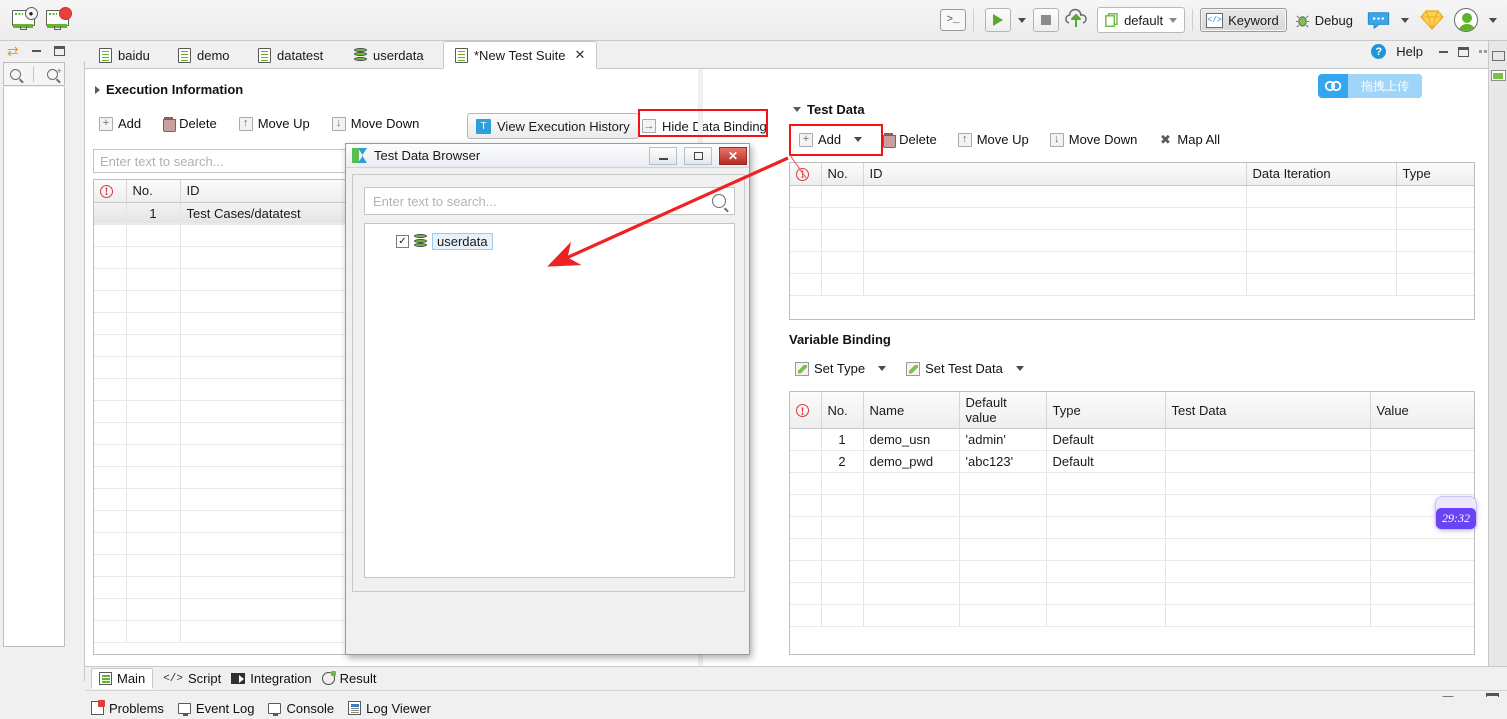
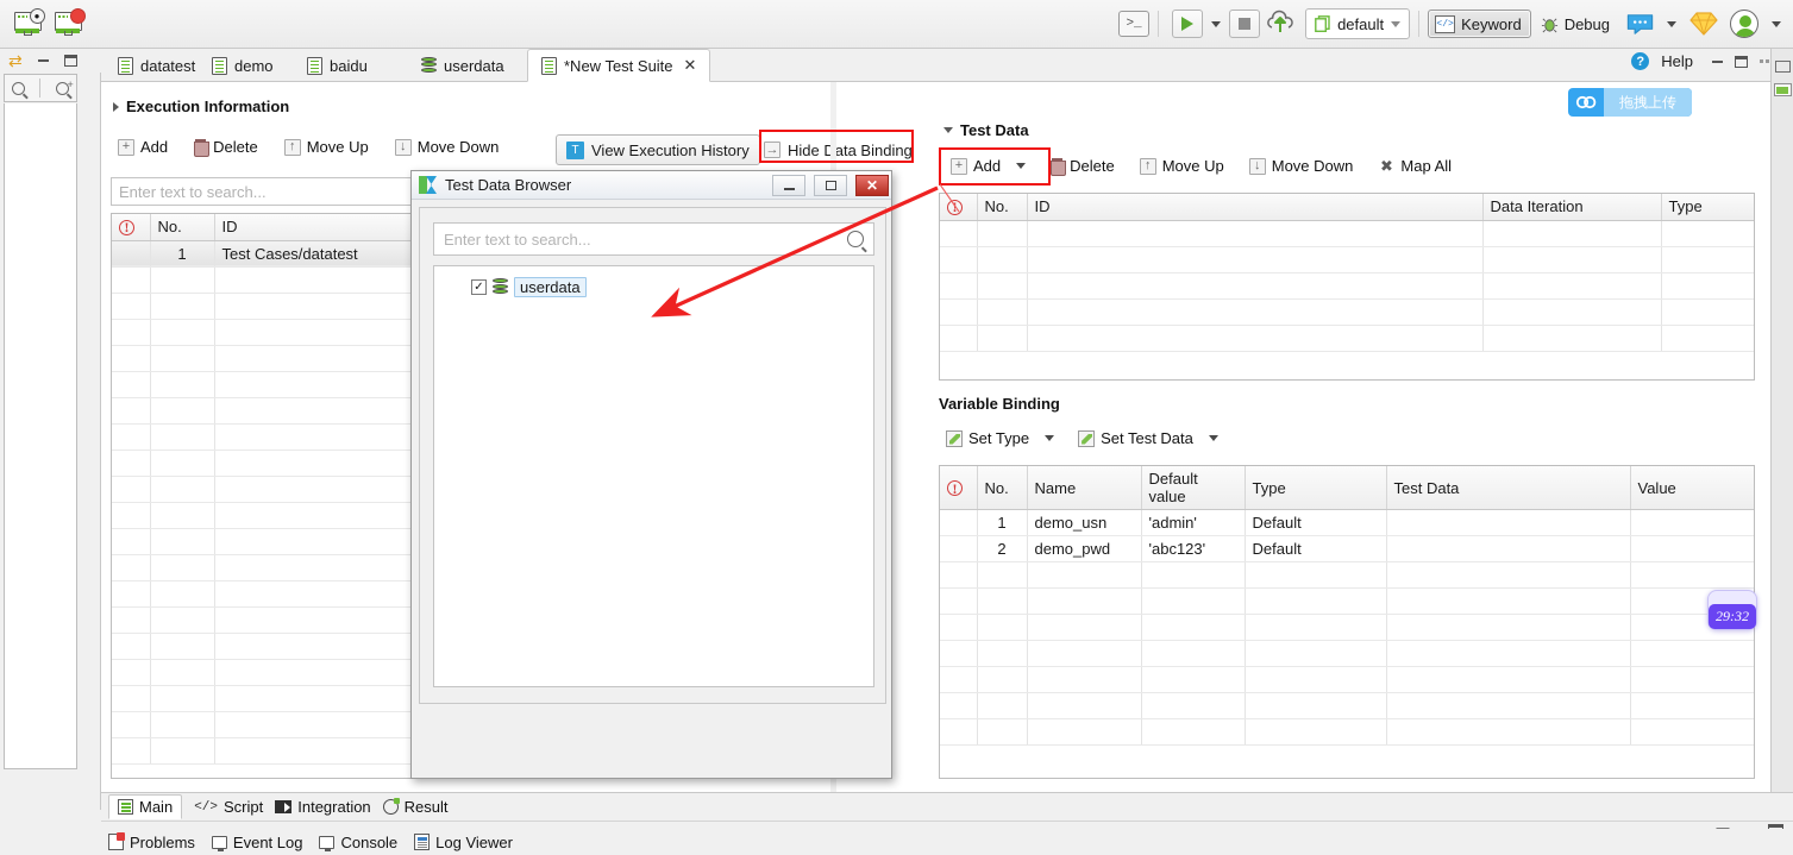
  ●
  >_
  default
  </>
  Keyword
  Debug
- baidu
+ datatest
  demo
- datatest
+ baidu
  userdata
  *New Test Suite
  ✕
  ?
  Help
  ⇄
  +
  Execution Information
  +
  Add
  Delete
  ↑
  Move Up
  ↓
  Move Down
  T
  View Execution History
  →
  Hideata Binding
  Enter text to search...
  !	No.	ID
  	1	Test Cases/datatest
  Test Data
  +
  Add
  Delete
  ↑
  Move Up
  ↓
  Move Down
  ✖
  Map All
  !	No.	ID	Data Iteration	Type
  Variable Binding
  Set Type
  Set Test Data
  !	No.	Name	Default value	Type	Test Data	Value
  	1	demo_usn	'admin'	Default
  	2	demo_pwd	'abc123'	Default
  Main
  </>
  Script
  Integration
  Result
  Problems
  Event Log
  Console
  Log Viewer
  Test Data Browser
  ✕
  Enter text to search...
  ✓
  userdata
  拖拽上传
  29:32
